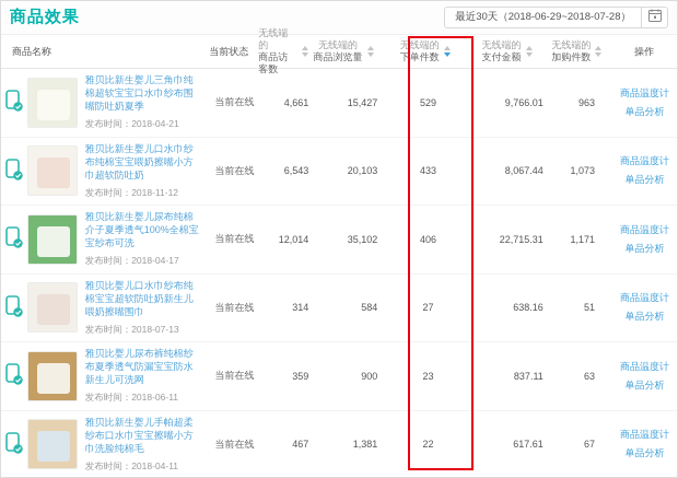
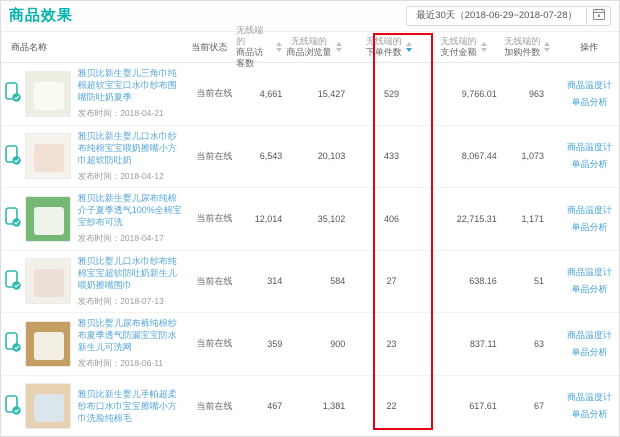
  商品效果
  最近30天（2018-06-29~2018-07-28）
  商品名称
  当前状态
  无线端的
  商品访客数
  无线端的
  商品浏览量
  无线端的
  下单件数
  无线端的
  支付金额
  无线端的
  加购件数
  操作
  雅贝比新生婴儿三角巾纯棉超软宝宝口水巾纱布围嘴防吐奶夏季
  发布时间：2018-04-21
  当前在线
  4,661
  15,427
  529
  9,766.01
  963
  商品温度计
  单品分析
  雅贝比新生婴儿口水巾纱布纯棉宝宝喂奶擦嘴小方巾超软防吐奶
- 发布时间：2018-11-12
+ 发布时间：2018-04-12
  当前在线
  6,543
  20,103
  433
  8,067.44
  1,073
  商品温度计
  单品分析
  雅贝比新生婴儿尿布纯棉介子夏季透气100%全棉宝宝纱布可洗
  发布时间：2018-04-17
  当前在线
  12,014
  35,102
  406
  22,715.31
  1,171
  商品温度计
  单品分析
  雅贝比婴儿口水巾纱布纯棉宝宝超软防吐奶新生儿喂奶擦嘴围巾
  发布时间：2018-07-13
  当前在线
  314
  584
  27
  638.16
  51
  商品温度计
  单品分析
  雅贝比婴儿尿布裤纯棉纱布夏季透气防漏宝宝防水新生儿可洗网
  发布时间：2018-06-11
  当前在线
  359
  900
  23
  837.11
  63
  商品温度计
  单品分析
  雅贝比新生婴儿手帕超柔纱布口水巾宝宝擦嘴小方巾洗脸纯棉毛
- 发布时间：2018-04-11
  当前在线
  467
  1,381
  22
  617.61
  67
  商品温度计
  单品分析
